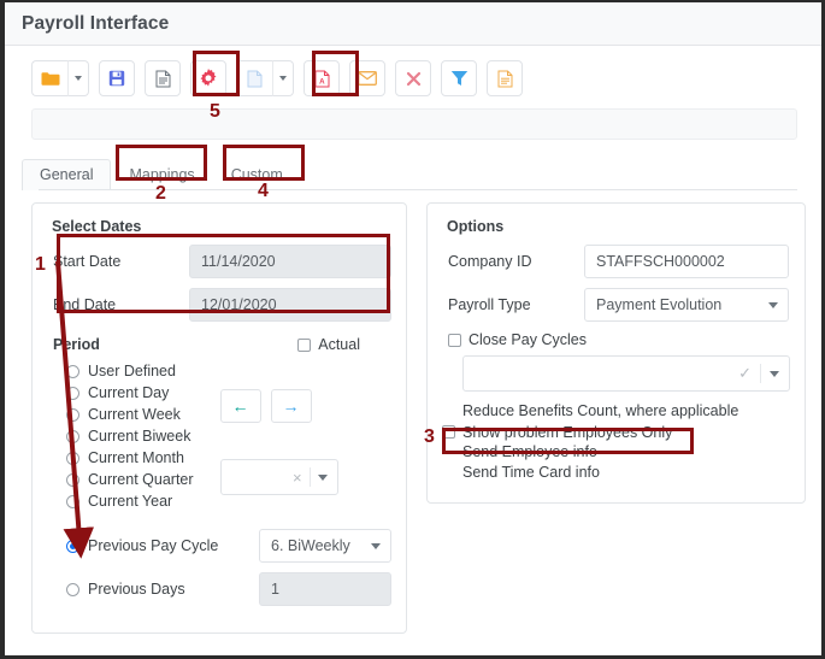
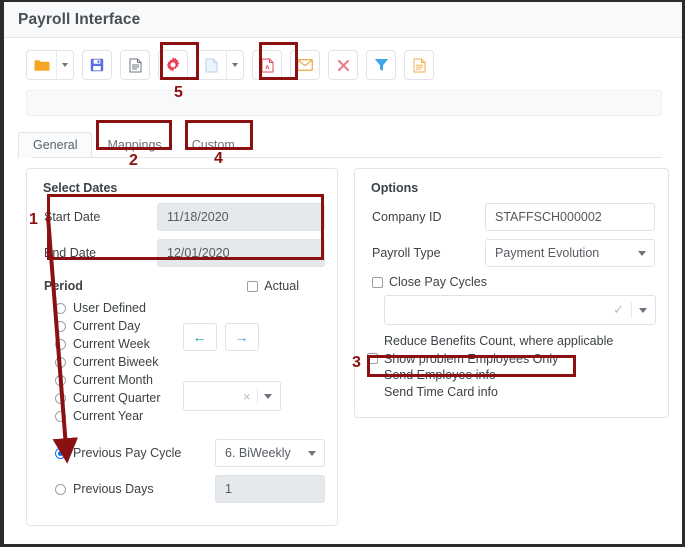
  Payroll Interface
  General
  Mappings
  Custom
  Select Dates
  tart Date
- 11/14/2020
+ 11/18/2020
  End Date
  12/01/2020
  Period
  Actual
  User Defined
  Current Day
  Current Week
  Current Biweek
  Current Month
  Current Quarter
  Current Year
  ←
  →
  ×
  Previous Pay Cycle
  6. BiWeekly
  Previous Days
  1
  Options
  Company ID
  STAFFSCH000002
  Payroll Type
  Payment Evolution
  Close Pay Cycles
  ✓
  Reduce Benefits Count, where applicable
  Show problem Employees Only
  Send Employee info
  Send Time Card info
  1
  2
  3
  4
  5
